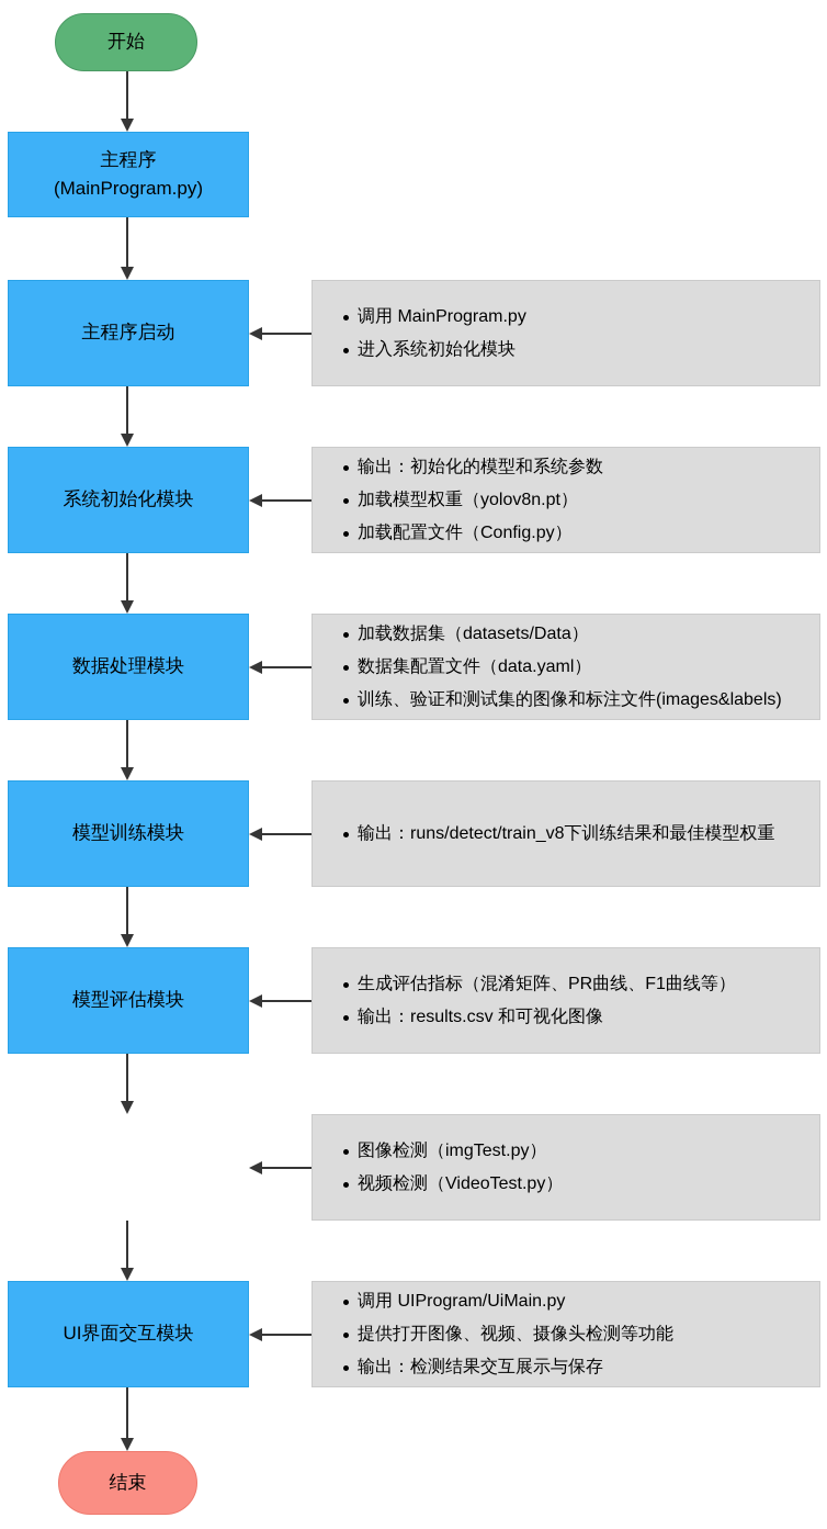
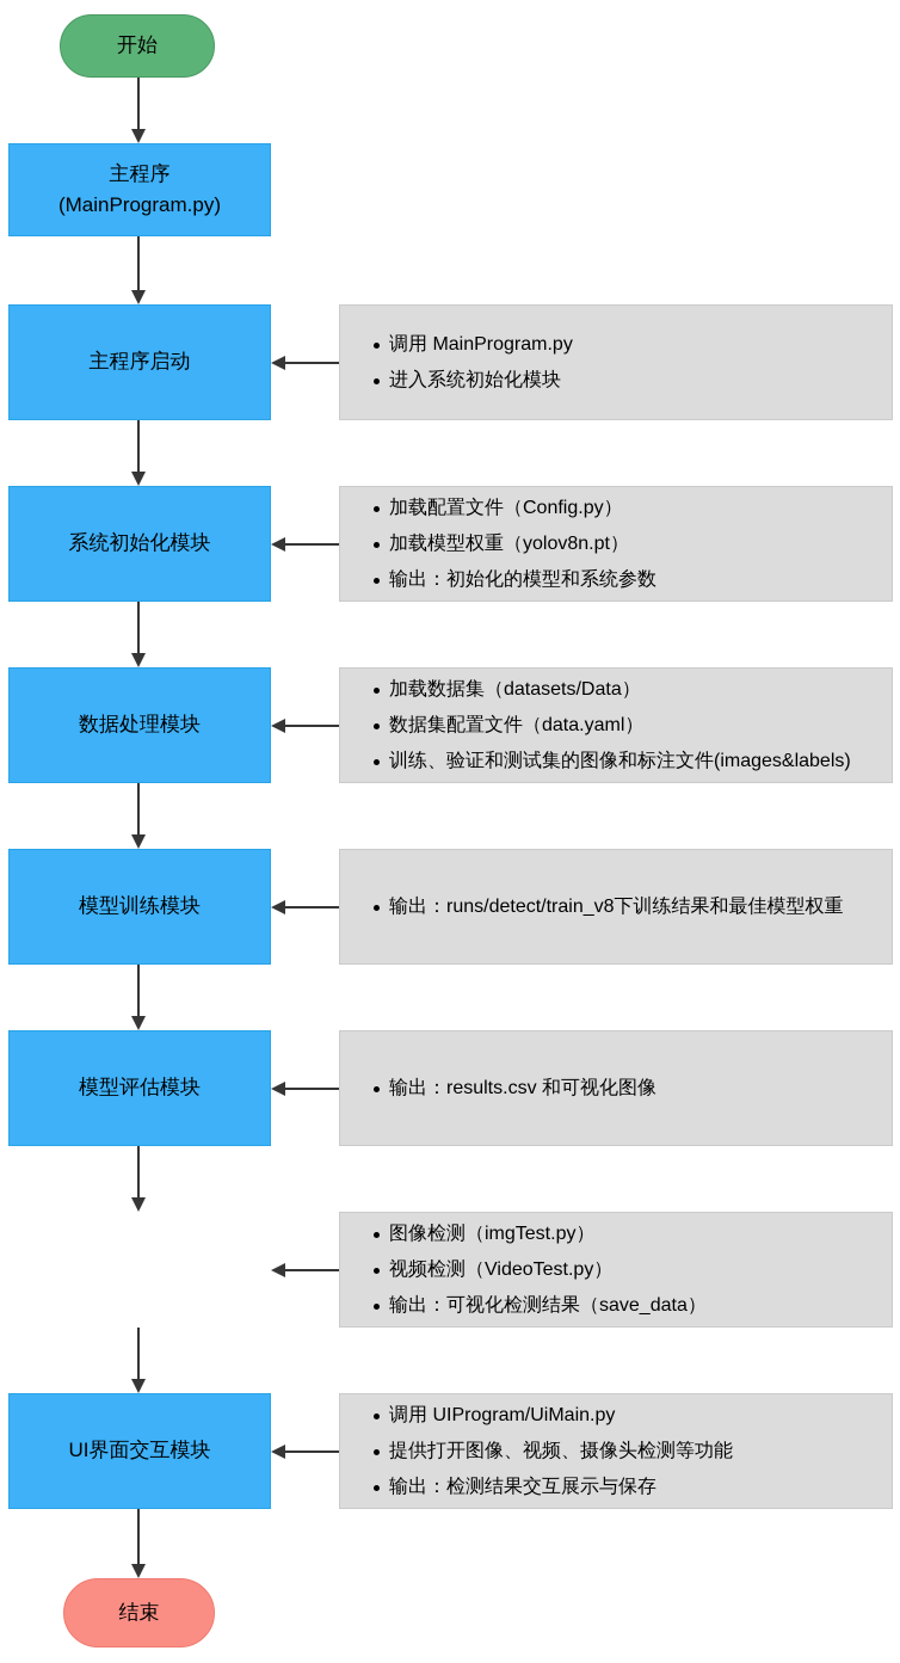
  开始
  主程序
  (MainProgram.py)
  主程序启动
  调用 MainProgram.py
  进入系统初始化模块
  系统初始化模块
- 输出：初始化的模型和系统参数
+ 加载配置文件（Config.py）
  加载模型权重（yolov8n.pt）
- 加载配置文件（Config.py）
+ 输出：初始化的模型和系统参数
  数据处理模块
  加载数据集（datasets/Data）
  数据集配置文件（data.yaml）
  训练、验证和测试集的图像和标注文件(images&labels)
  模型训练模块
  输出：runs/detect/train_v8下训练结果和最佳模型权重
  模型评估模块
- 生成评估指标（混淆矩阵、PR曲线、F1曲线等）
  输出：results.csv 和可视化图像
  图像检测（imgTest.py）
  视频检测（VideoTest.py）
+ 输出：可视化检测结果（save_data）
  UI界面交互模块
  调用 UIProgram/UiMain.py
  提供打开图像、视频、摄像头检测等功能
  输出：检测结果交互展示与保存
  结束
